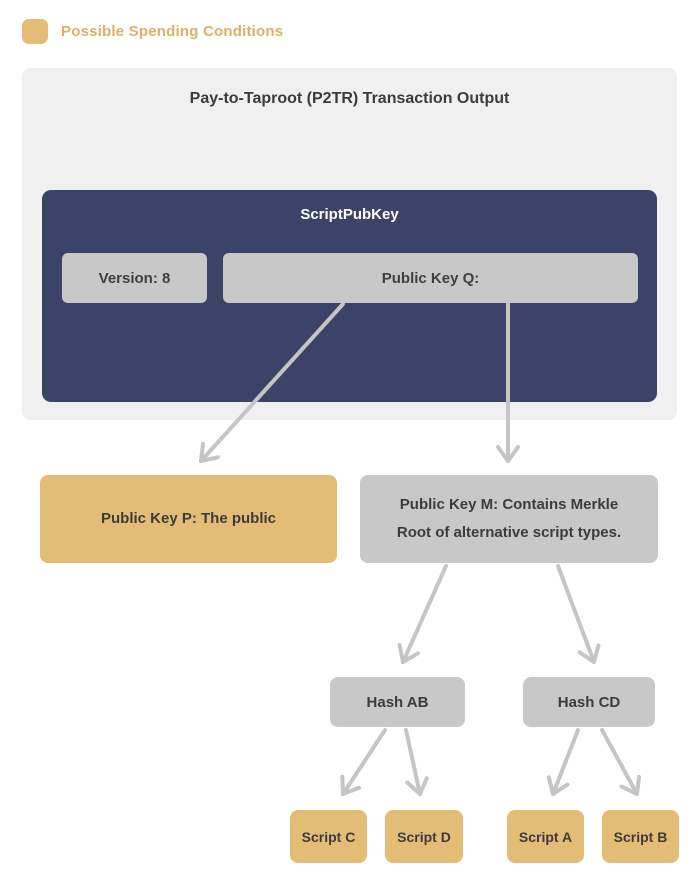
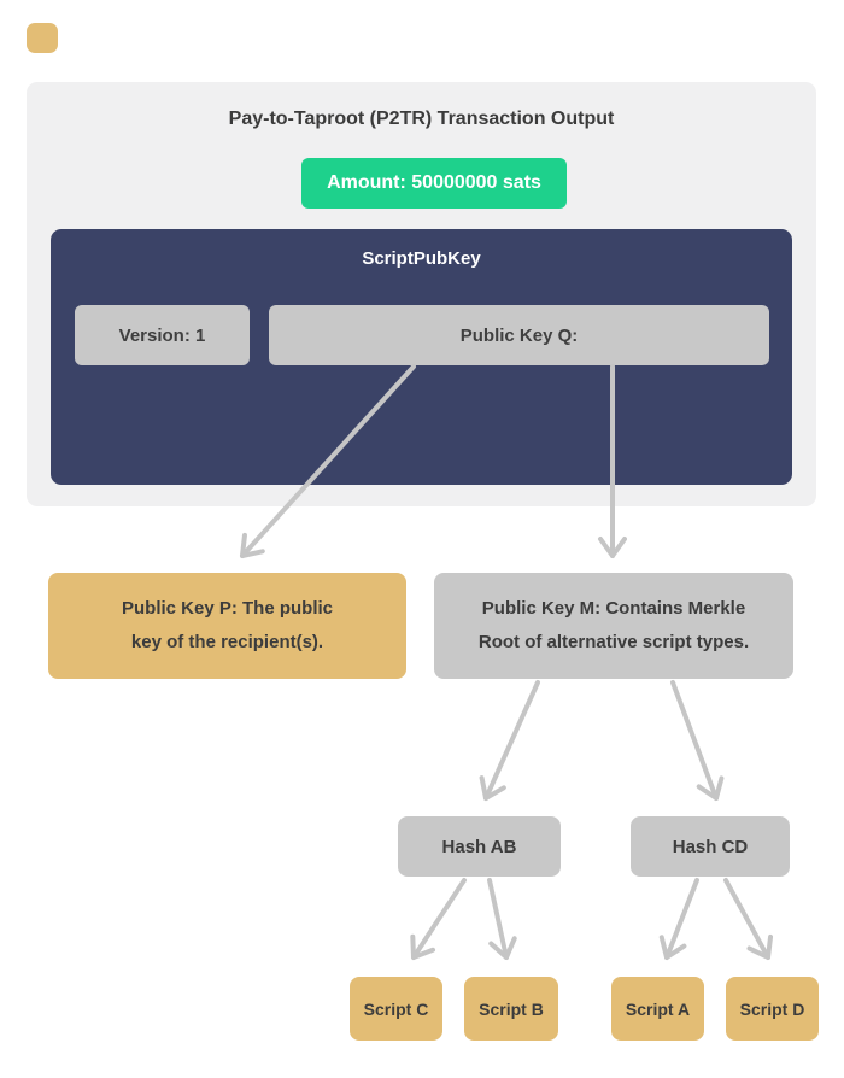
- Possible Spending Conditions
  Pay-to-Taproot (P2TR) Transaction Output
+ Amount: 50000000 sats
  ScriptPubKey
- Version: 8
+ Version: 1
  Public Key Q:
  Public Key P: The public
+ key of the recipient(s).
  Public Key M: Contains Merkle
  Root of alternative script types.
  Hash AB
  Hash CD
  Script C
- Script D
+ Script B
  Script A
- Script B
+ Script D
